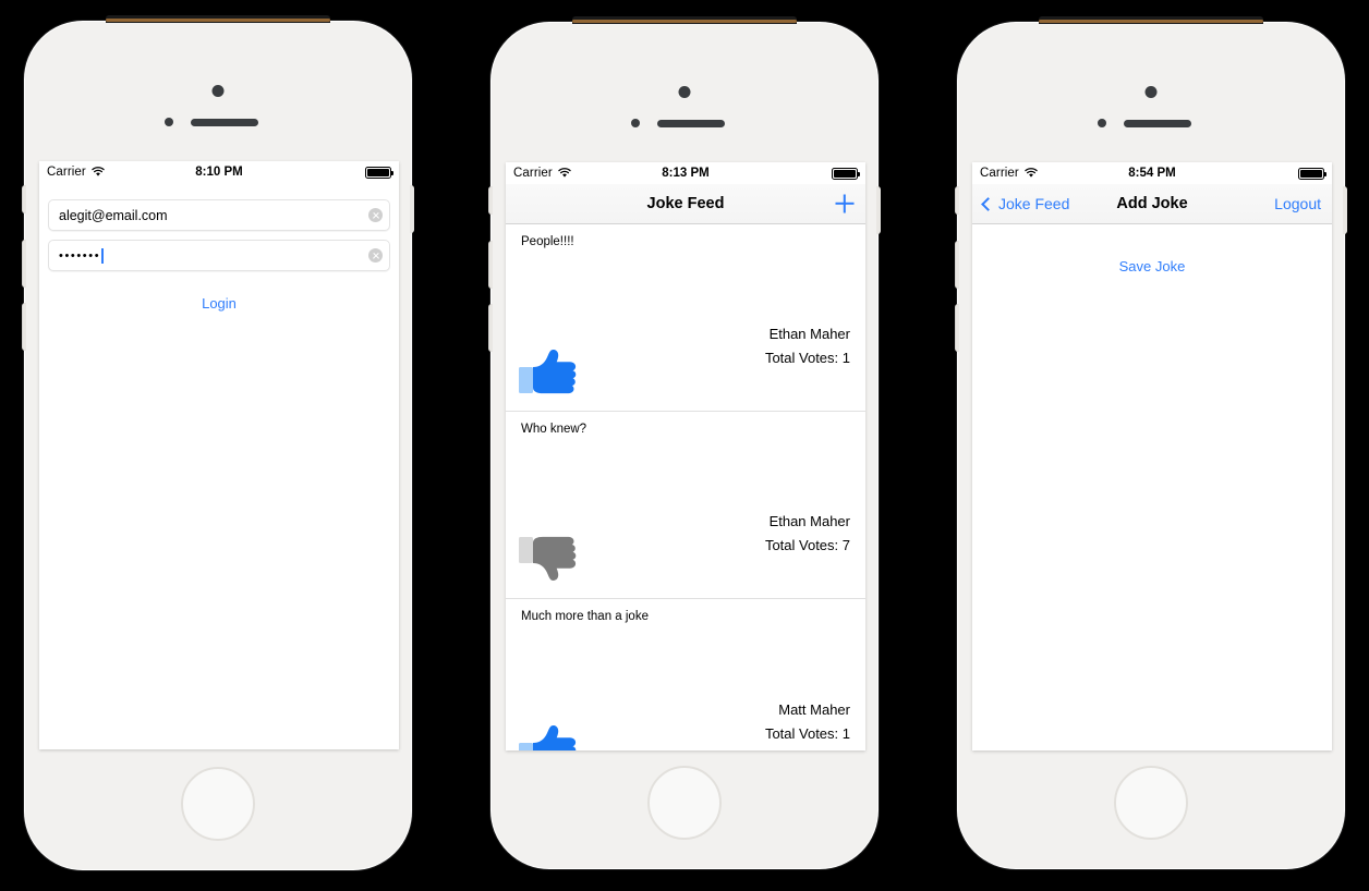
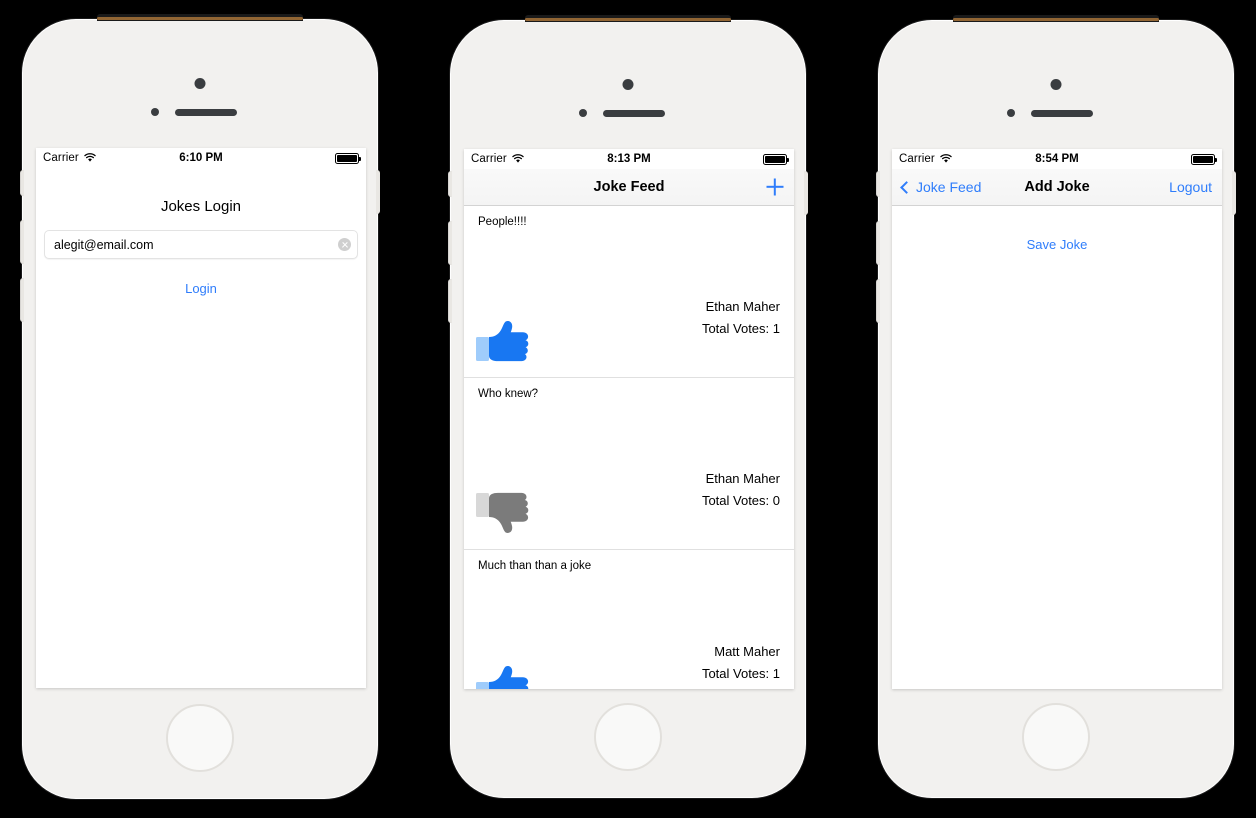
  Carrier
- 8:10 PM
+ 6:10 PM
+ Jokes Login
  alegit@email.com
- •••••••
  Login
  Carrier
  8:13 PM
  Joke Feed
  People!!!!
  Ethan Maher
  Total Votes: 1
  Who knew?
  Ethan Maher
- Total Votes: 7
+ Total Votes: 0
- Much more than a joke
+ Much than than a joke
  Matt Maher
  Total Votes: 1
  Carrier
  8:54 PM
  Joke Feed
  Add Joke
  Logout
  Save Joke
